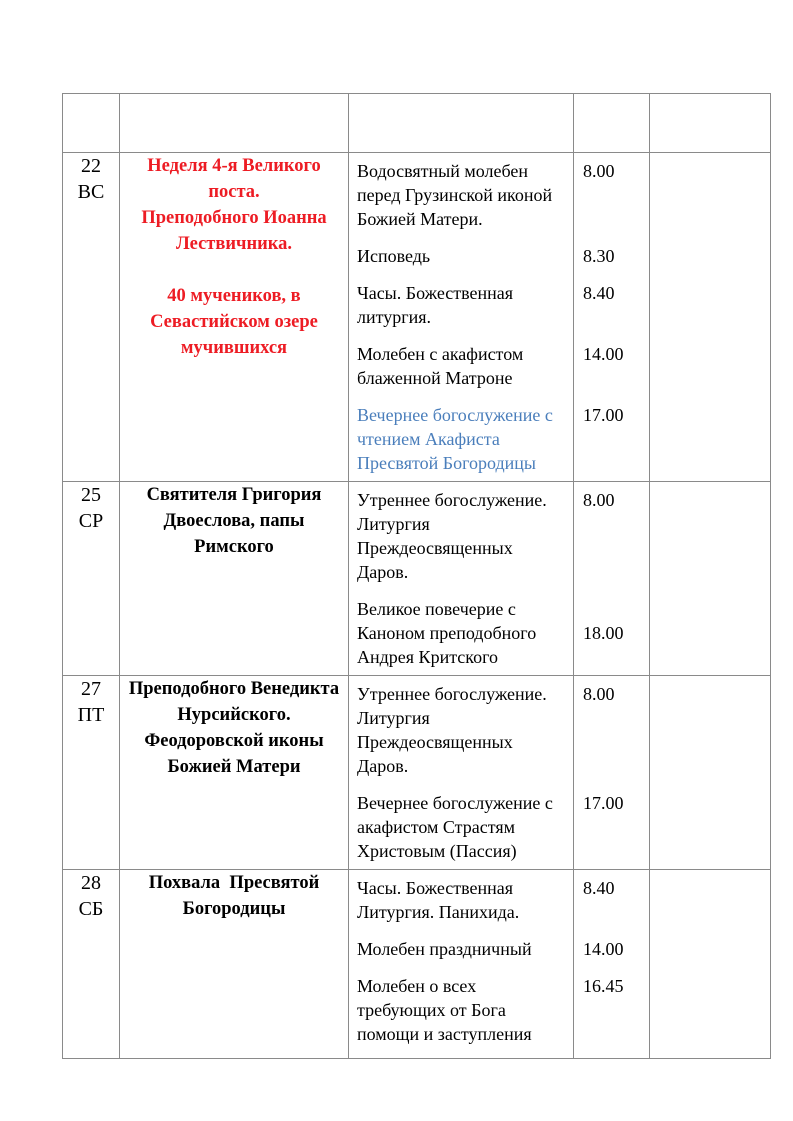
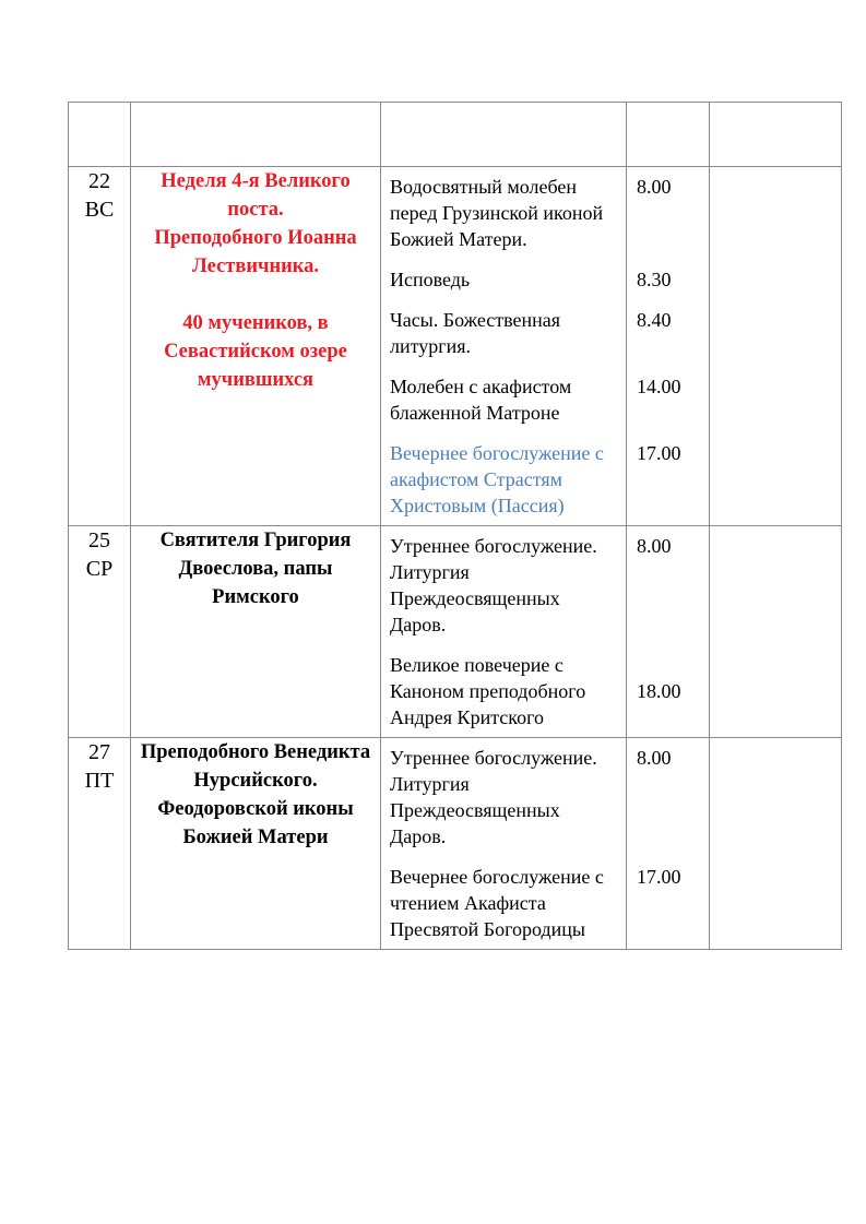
- 22 ВС	Неделя 4-я Великого поста. Преподобного Иоанна Лествичника. 40 мучеников, в Севастийском озере мучившихся	Водосвятный молебен перед Грузинской иконой Божией Матери. 8.00 Исповедь 8.30 Часы. Божественная литургия. 8.40 Молебен с акафистом блаженной Матроне 14.00 Вечернее богослужение с чтением Акафиста Пресвятой Богородицы 17.00
+ 22 ВС	Неделя 4-я Великого поста. Преподобного Иоанна Лествичника. 40 мучеников, в Севастийском озере мучившихся	Водосвятный молебен перед Грузинской иконой Божией Матери. 8.00 Исповедь 8.30 Часы. Божественная литургия. 8.40 Молебен с акафистом блаженной Матроне 14.00 Вечернее богослужение с акафистом Страстям Христовым (Пассия) 17.00
  25 СР	Святителя Григория Двоеслова, папы Римского	Утреннее богослужение. Литургия Преждеосвященных Даров. 8.00 Великое повечерие с Каноном преподобного Андрея Критского 18.00
- 27 ПТ	Преподобного Венедикта Нурсийского. Феодоровской иконы Божией Матери	Утреннее богослужение. Литургия Преждеосвященных Даров. 8.00 Вечернее богослужение с акафистом Страстям Христовым (Пассия) 17.00
+ 27 ПТ	Преподобного Венедикта Нурсийского. Феодоровской иконы Божией Матери	Утреннее богослужение. Литургия Преждеосвященных Даров. 8.00 Вечернее богослужение с чтением Акафиста Пресвятой Богородицы 17.00
- 28 СБ	Похвала Пресвятой Богородицы	Часы. Божественная Литургия. Панихида. 8.40 Молебен праздничный 14.00 Молебен о всех требующих от Бога помощи и заступления 16.45
